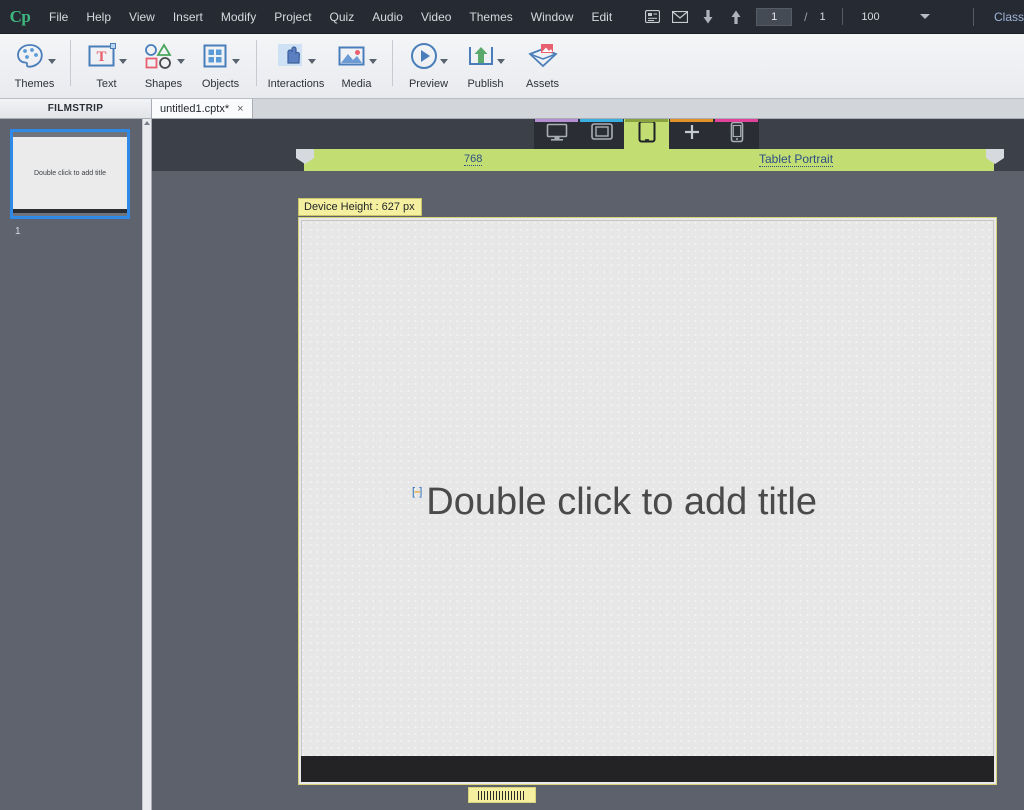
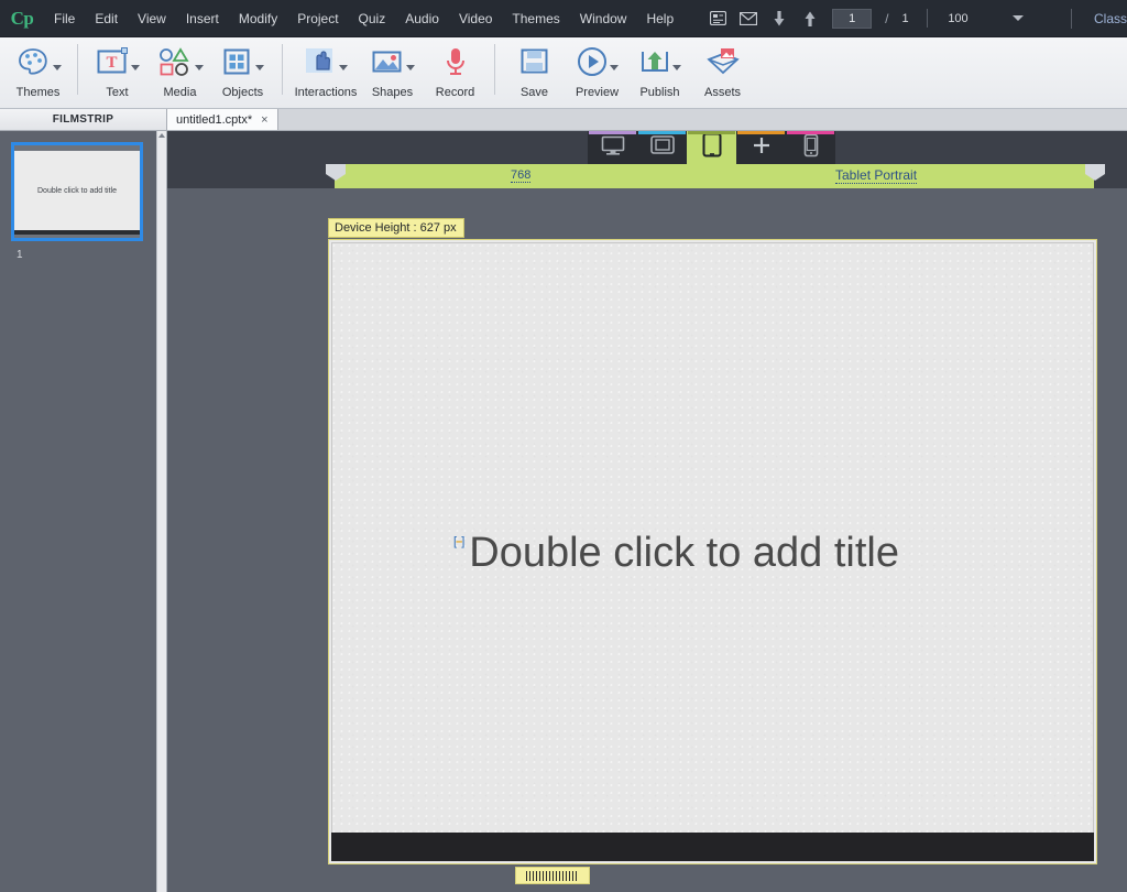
  Cp
  File
- Help
+ Edit
  View
  Insert
  Modify
  Project
  Quiz
  Audio
  Video
  Themes
  Window
- Edit
+ Help
  1
  /
  1
  100
  Class
  Themes
  T
  Text
- Shapes
+ Media
  Objects
  Interactions
- Media
+ Shapes
+ Record
+ Save
  Preview
  Publish
  Assets
  FILMSTRIP
  untitled1.cptx*
  ×
  1
  768
  Tablet Portrait
  Device Height : 627 px
  [–]
  Double click to add title
